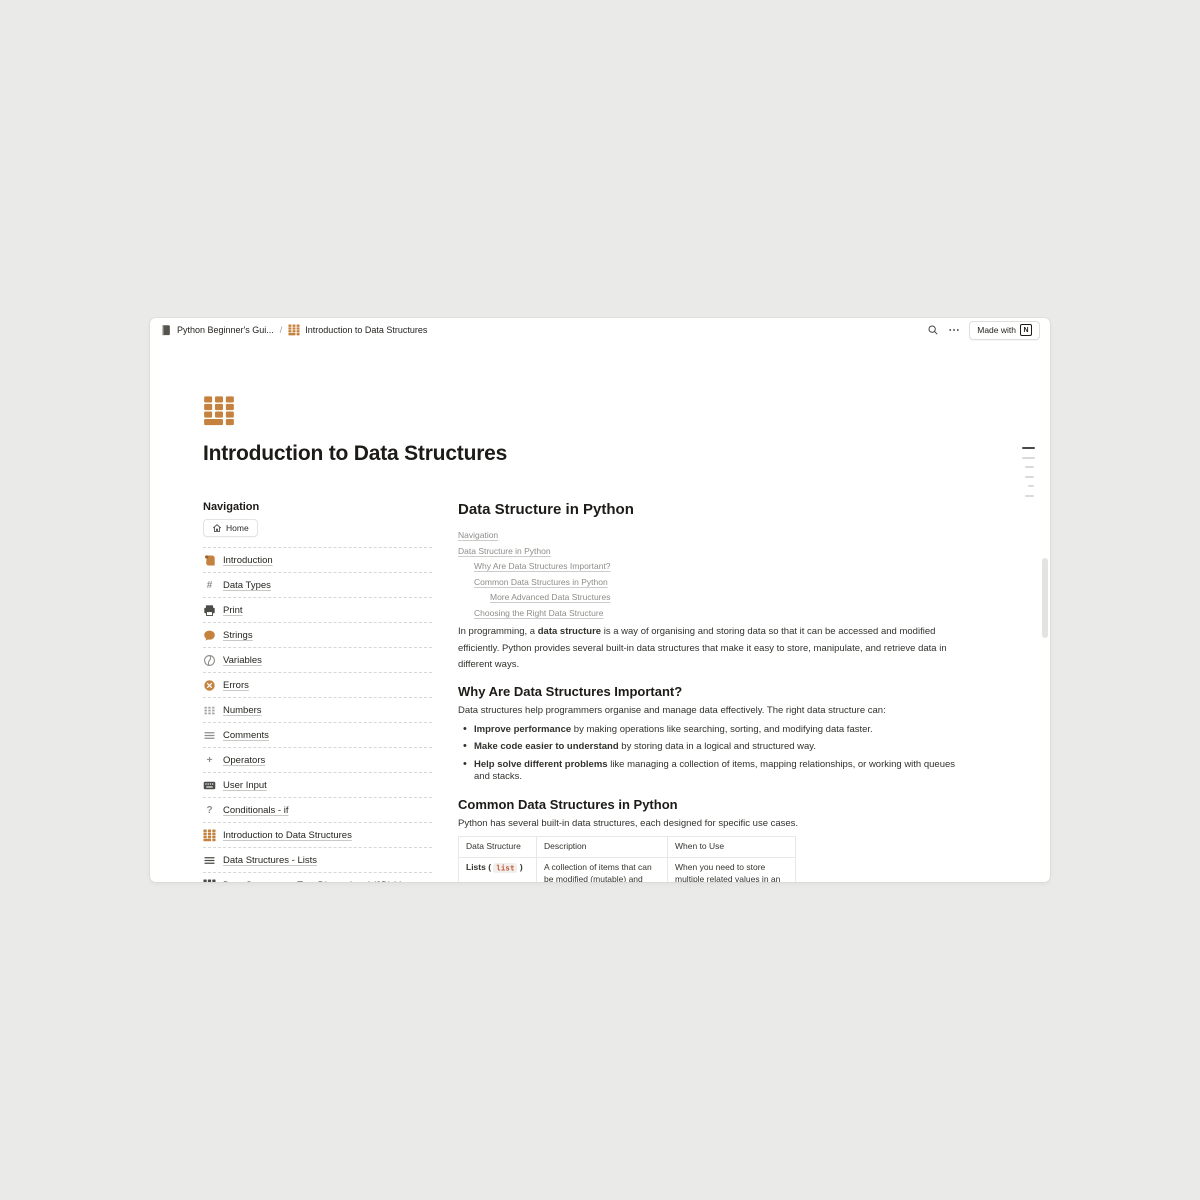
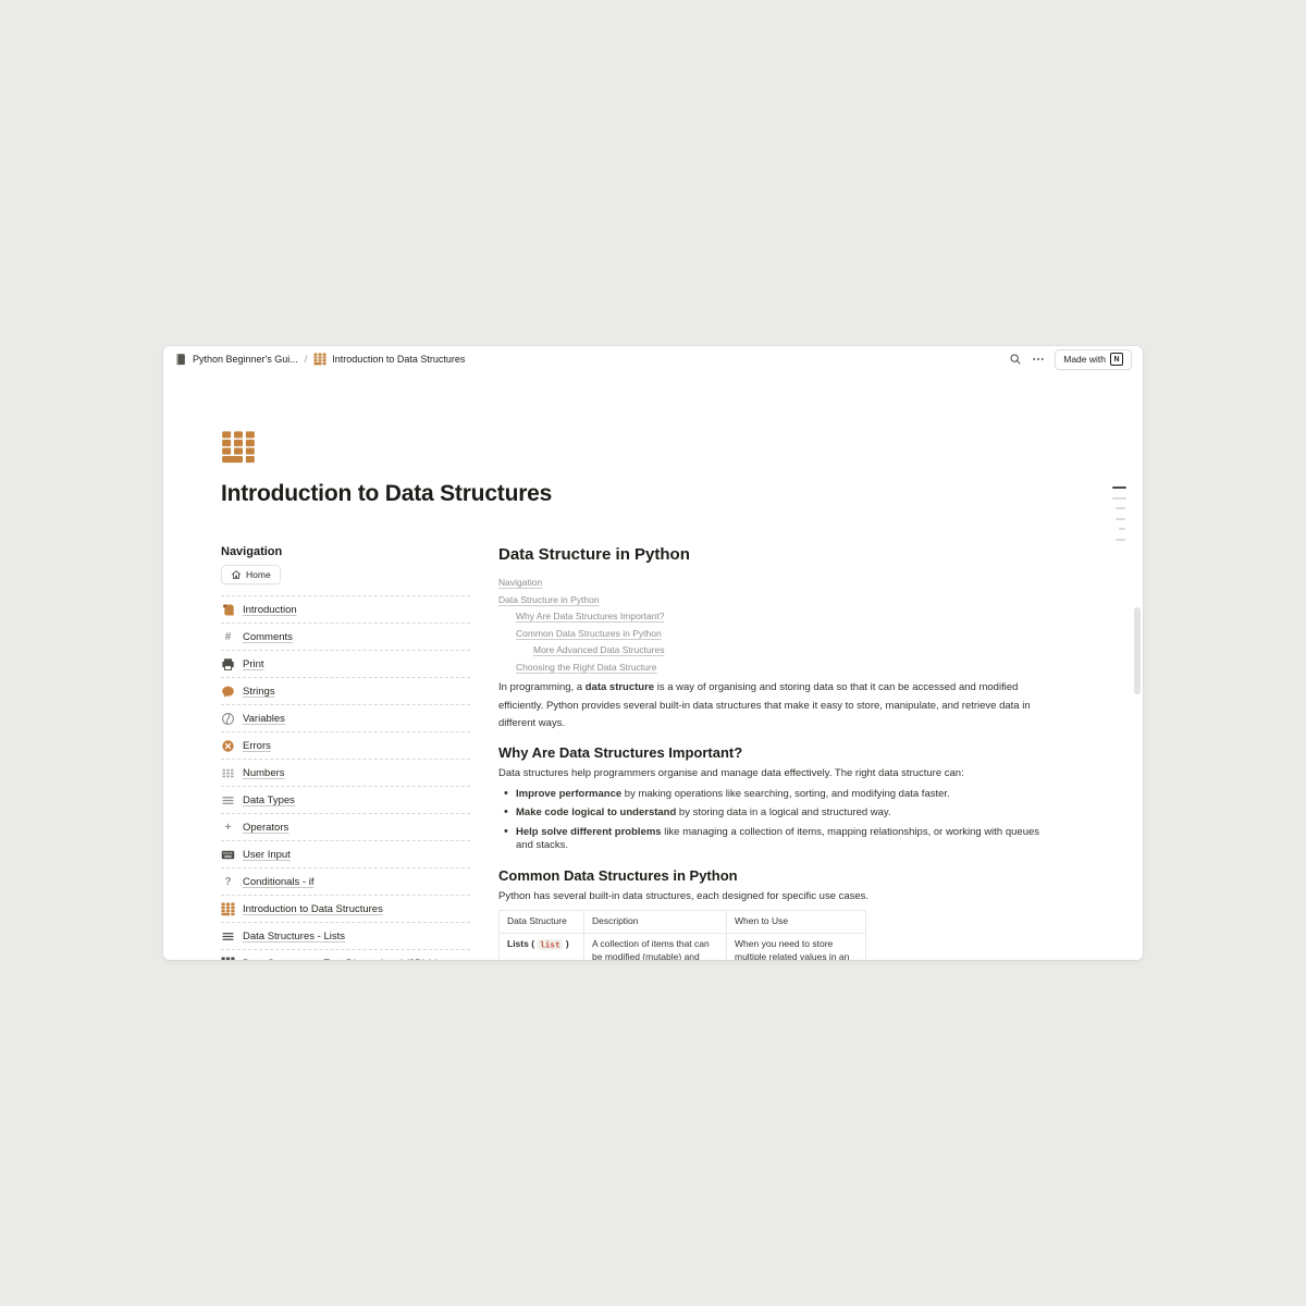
  Python Beginner's Gui...
  /
  Introduction to Data Structures
  Made with
  Introduction to Data Structures
  Navigation
  Home
  Introduction
  #
- Data Types
+ Comments
  Print
  Strings
  Variables
  Errors
  Numbers
- Comments
+ Data Types
  +
  Operators
  User Input
  ?
  Conditionals - if
  Introduction to Data Structures
  Data Structures - Lists
  Data Structure in Python
  Navigation
  Data Structure in Python
  Why Are Data Structures Important?
  Common Data Structures in Python
  More Advanced Data Structures
  Choosing the Right Data Structure
  In programming, a data structure is a way of organising and storing data so that it can be accessed and modified efficiently. Python provides several built-in data structures that make it easy to store, manipulate, and retrieve data in different ways.
  Why Are Data Structures Important?
  Data structures help programmers organise and manage data effectively. The right data structure can:
  Improve performance by making operations like searching, sorting, and modifying data faster.
- Make code easier to understand by storing data in a logical and structured way.
+ Make code logical to understand by storing data in a logical and structured way.
  Help solve different problems like managing a collection of items, mapping relationships, or working with queues and stacks.
  Common Data Structures in Python
  Python has several built-in data structures, each designed for specific use cases.
  Data Structure	Description	When to Use
  Lists ( list )	A collection of items that can be modified (mutable) and	When you need to store multiple related values in an
